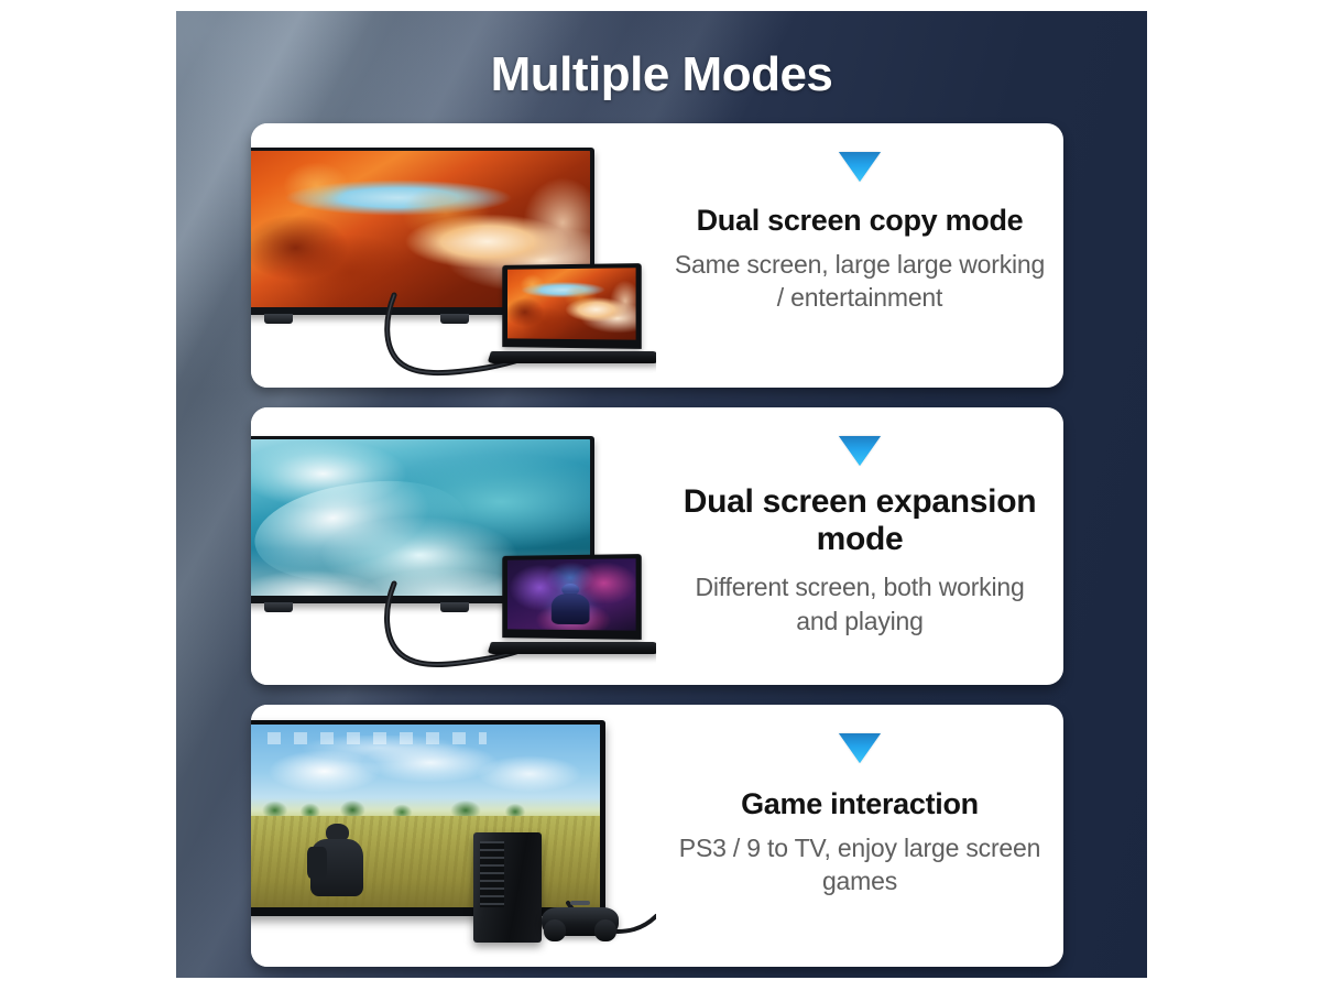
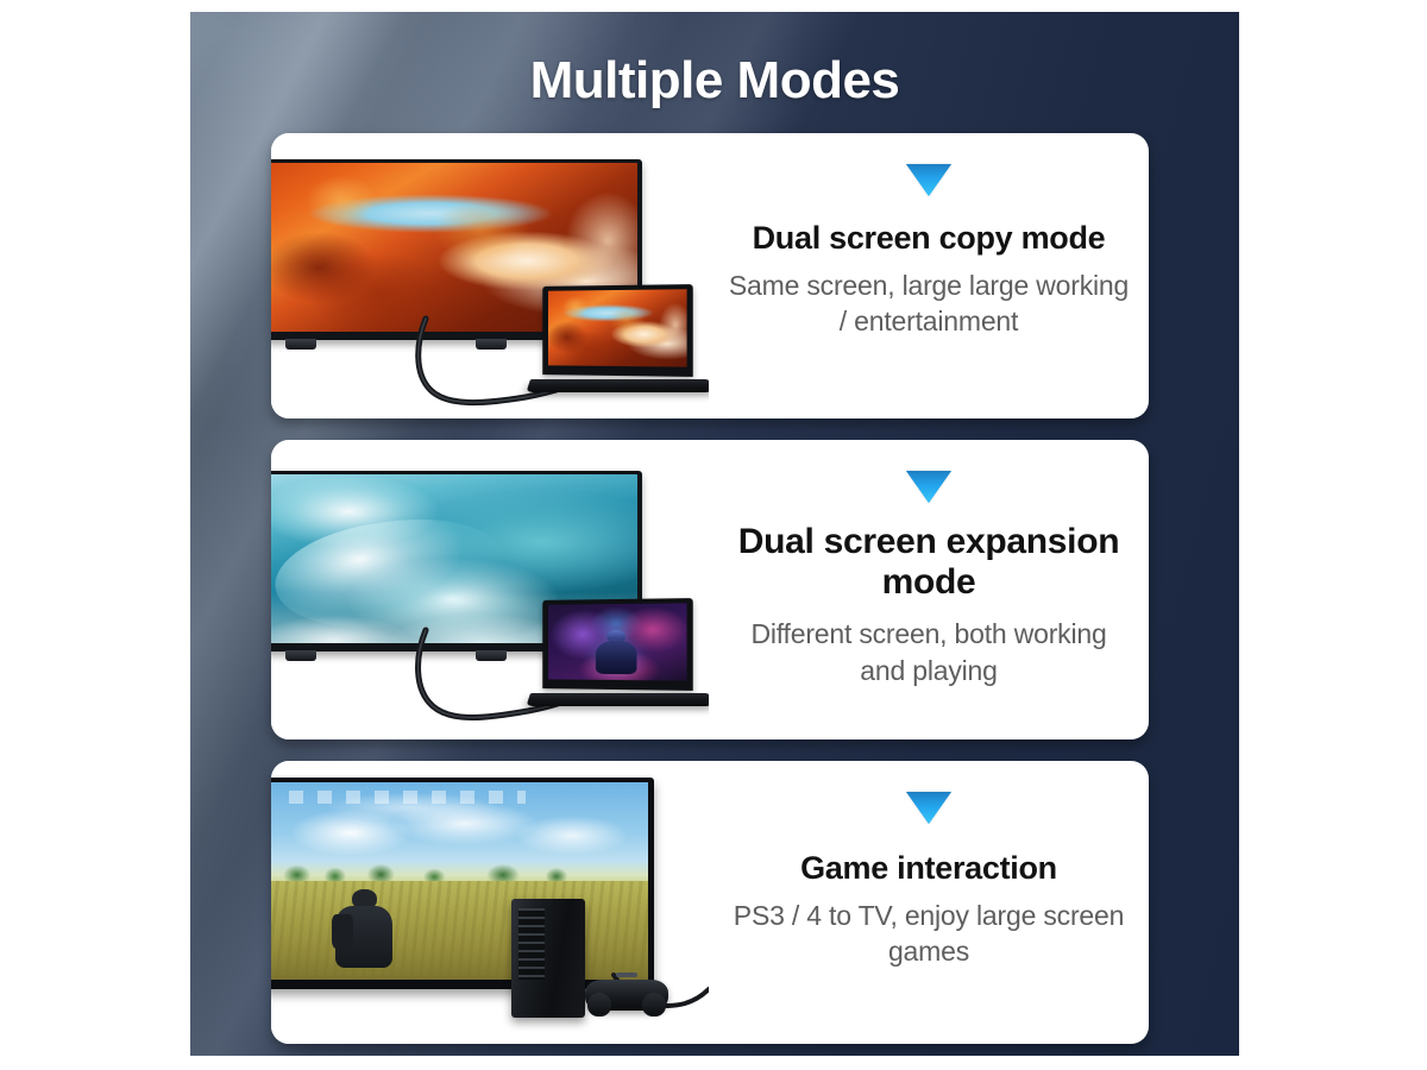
  Multiple Modes
  Dual screen copy mode
  Same screen, large large working / entertainment
  Dual screen expansion mode
  Different screen, both working and playing
  Game interaction
- PS3 / 9 to TV, enjoy large screen games
+ PS3 / 4 to TV, enjoy large screen games
